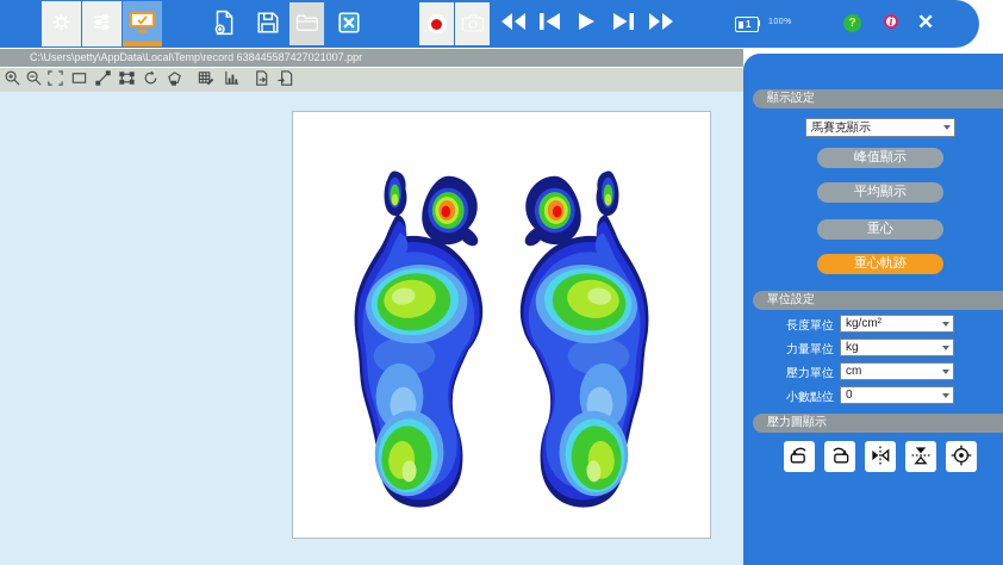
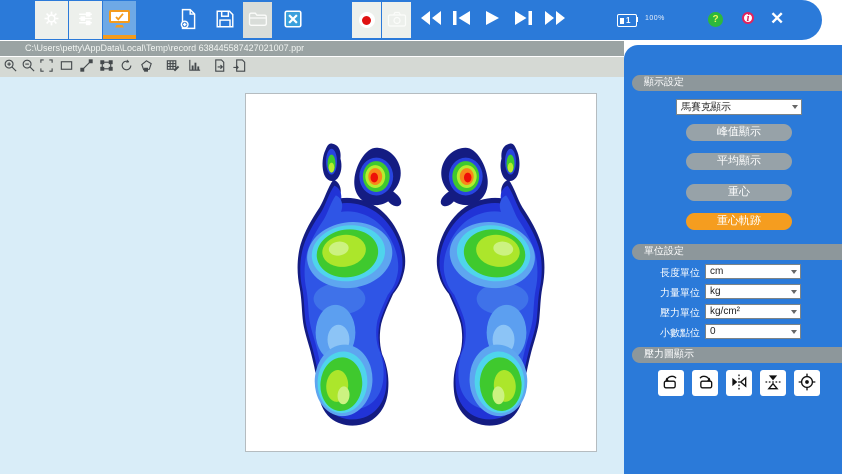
  1
  ?
  i
  ✕
  C:\Users\petty\AppData\Local\Temp\record 638445587427021007.ppr
  顯示設定
  馬賽克顯示
  峰值顯示
  平均顯示
  重心
  重心軌跡
  單位設定
  長度單位
- kg/cm²
+ cm
  力量單位
  kg
  壓力單位
- cm
+ kg/cm²
  小數點位
  0
  壓力圖顯示
